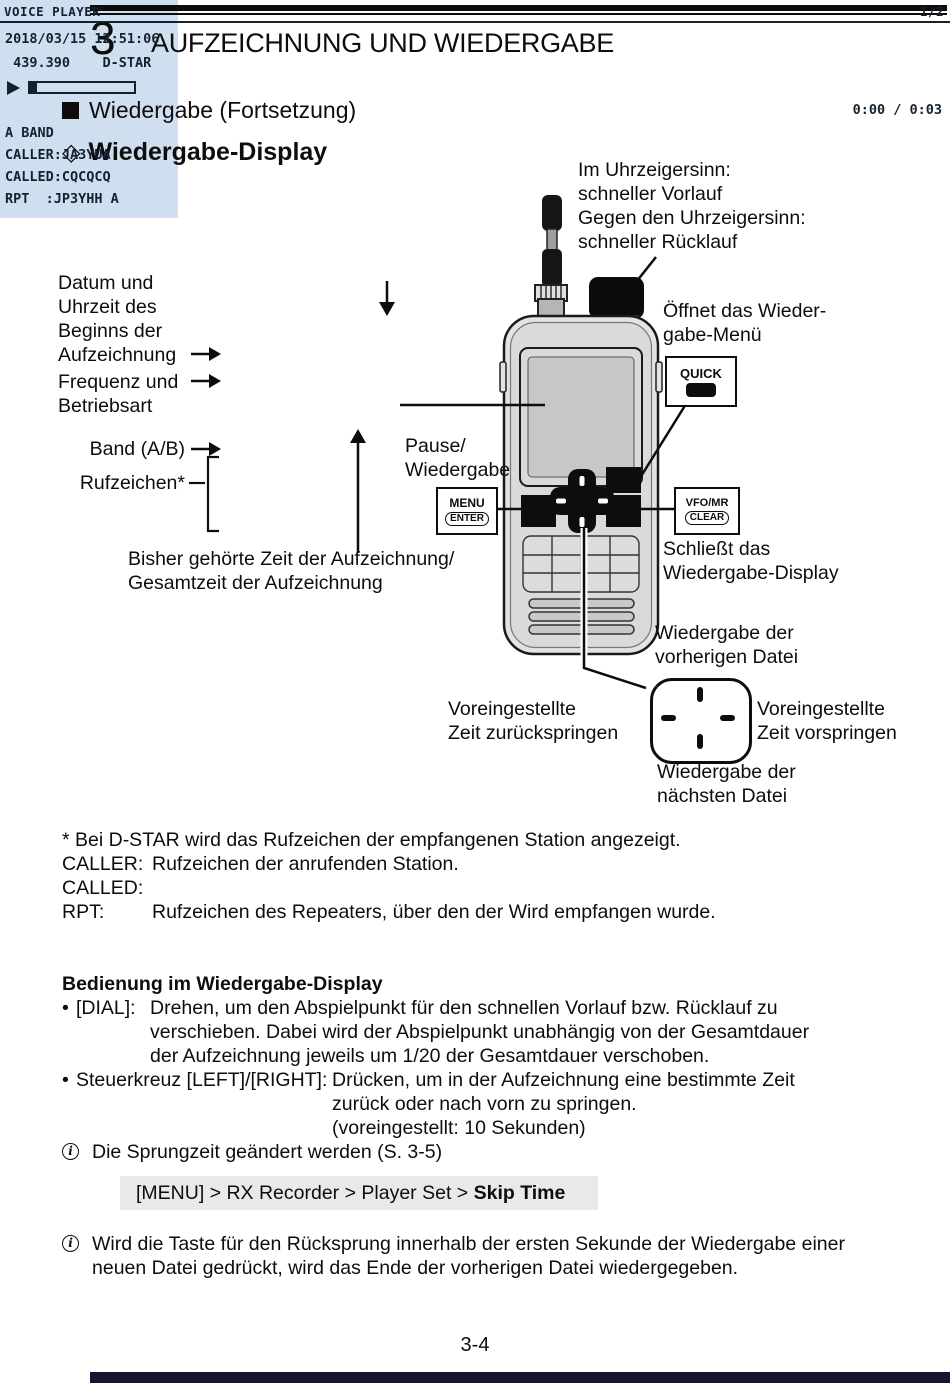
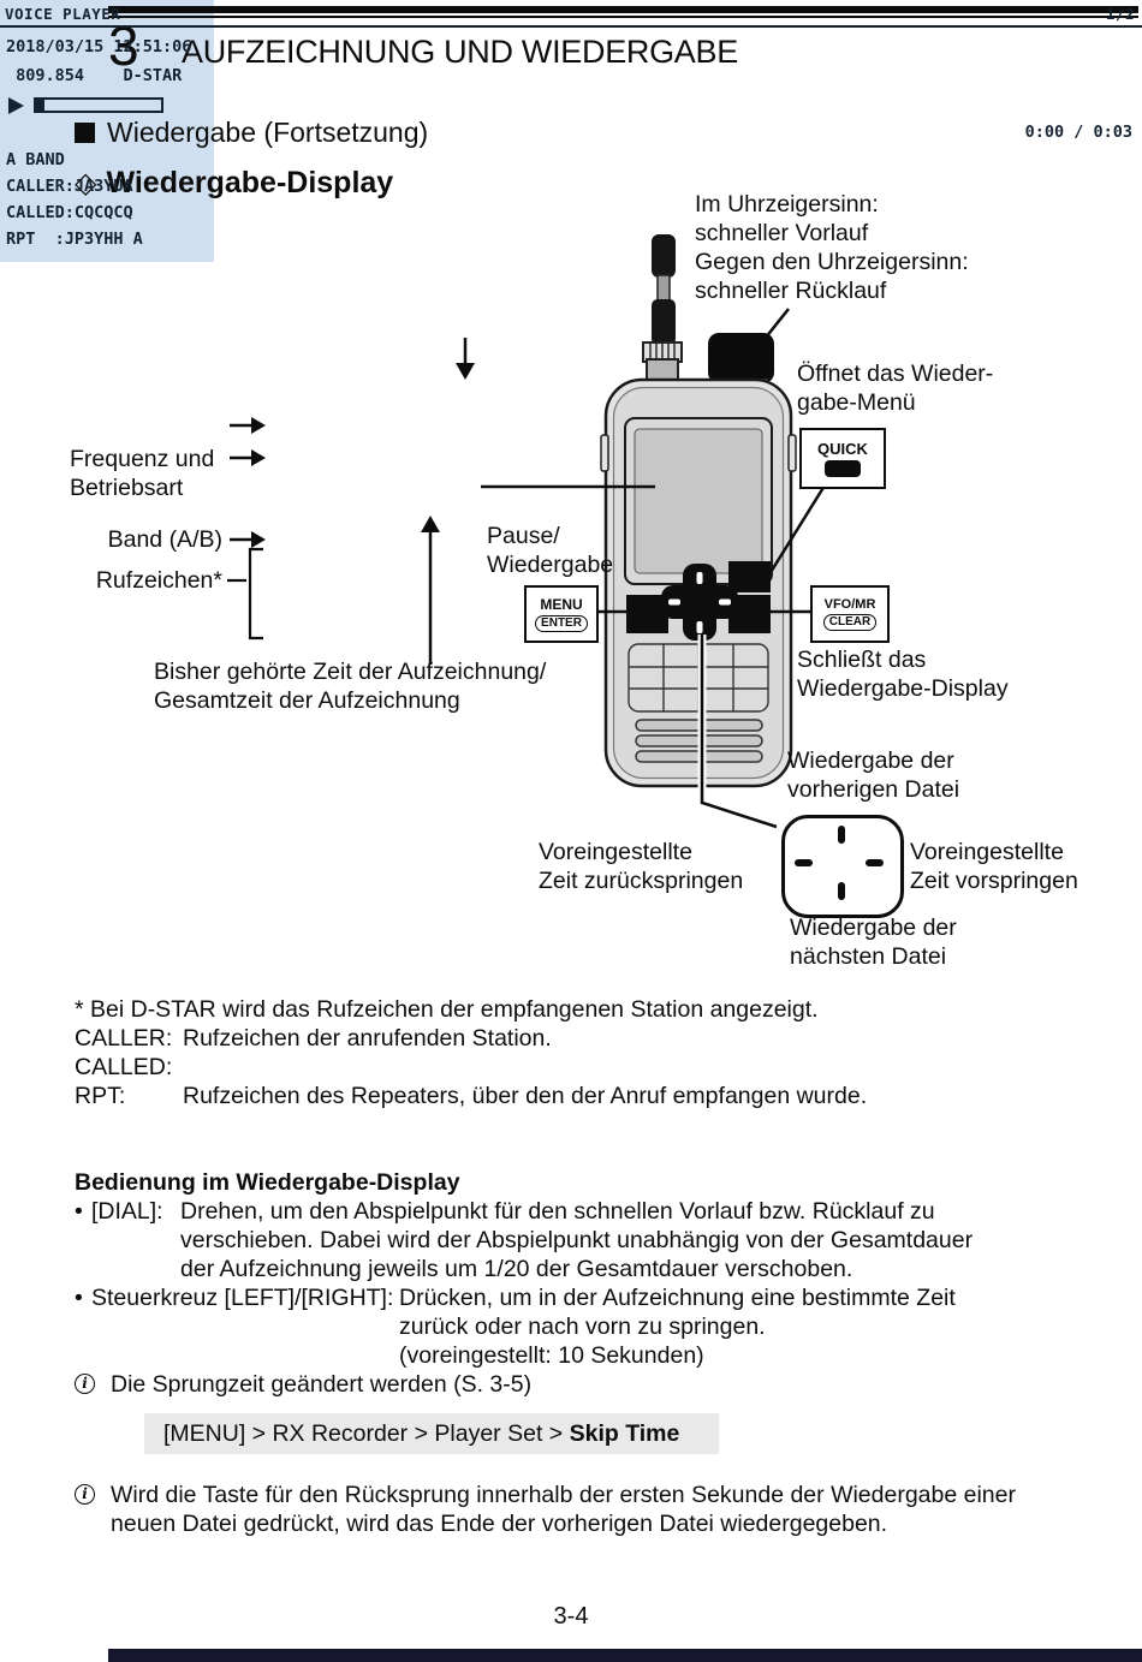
  3
  AUFZEICHNUNG UND WIEDERGABE
  Wiedergabe (Fortsetzung)
  ◇
  Wiedergabe-Display
  VOICE PLAYER
  1/2
  2018/03/15 12:51:06
- 439.390 D-STAR
+ 809.854 D-STAR
  0:00 / 0:03
  A BAND
  CALLER:JA3YUA
  CALLED:CQCQCQ
  RPT :JP3YHH A
  Im Uhrzeigersinn:
  schneller Vorlauf
  Gegen den Uhrzeigersinn:
  schneller Rücklauf
  Öffnet das Wieder-
  gabe-Menü
- Datum und
- Uhrzeit des
- Beginns der
- Aufzeichnung
  Frequenz und
  Betriebsart
  Band (A/B)
  Rufzeichen*
  Pause/
  Wiedergabe
  Schließt das
  Wiedergabe-Display
  Bisher gehörte Zeit der Aufzeichnung/
  Gesamtzeit der Aufzeichnung
  Wiedergabe der
  vorherigen Datei
  Voreingestellte
  Zeit zurückspringen
  Voreingestellte
  Zeit vorspringen
  Wiedergabe der
  nächsten Datei
  MENU
  ENTER
  VFO/MR
  CLEAR
  QUICK
  * Bei D-STAR wird das Rufzeichen der empfangenen Station angezeigt.
  CALLER:
  Rufzeichen der anrufenden Station.
  CALLED:
  RPT:
- Rufzeichen des Repeaters, über den der Wird empfangen wurde.
+ Rufzeichen des Repeaters, über den der Anruf empfangen wurde.
  Bedienung im Wiedergabe-Display
  •
  [DIAL]:
  Drehen, um den Abspielpunkt für den schnellen Vorlauf bzw. Rücklauf zu
  verschieben. Dabei wird der Abspielpunkt unabhängig von der Gesamtdauer
  der Aufzeichnung jeweils um 1/20 der Gesamtdauer verschoben.
  •
  Steuerkreuz [LEFT]/[RIGHT]:
  Drücken, um in der Aufzeichnung eine bestimmte Zeit
  zurück oder nach vorn zu springen.
  (voreingestellt: 10 Sekunden)
  i
  Die Sprungzeit geändert werden (S. 3-5)
  [MENU] > RX Recorder > Player Set > Skip Time
  i
  Wird die Taste für den Rücksprung innerhalb der ersten Sekunde der Wiedergabe einer
  neuen Datei gedrückt, wird das Ende der vorherigen Datei wiedergegeben.
  3-4
